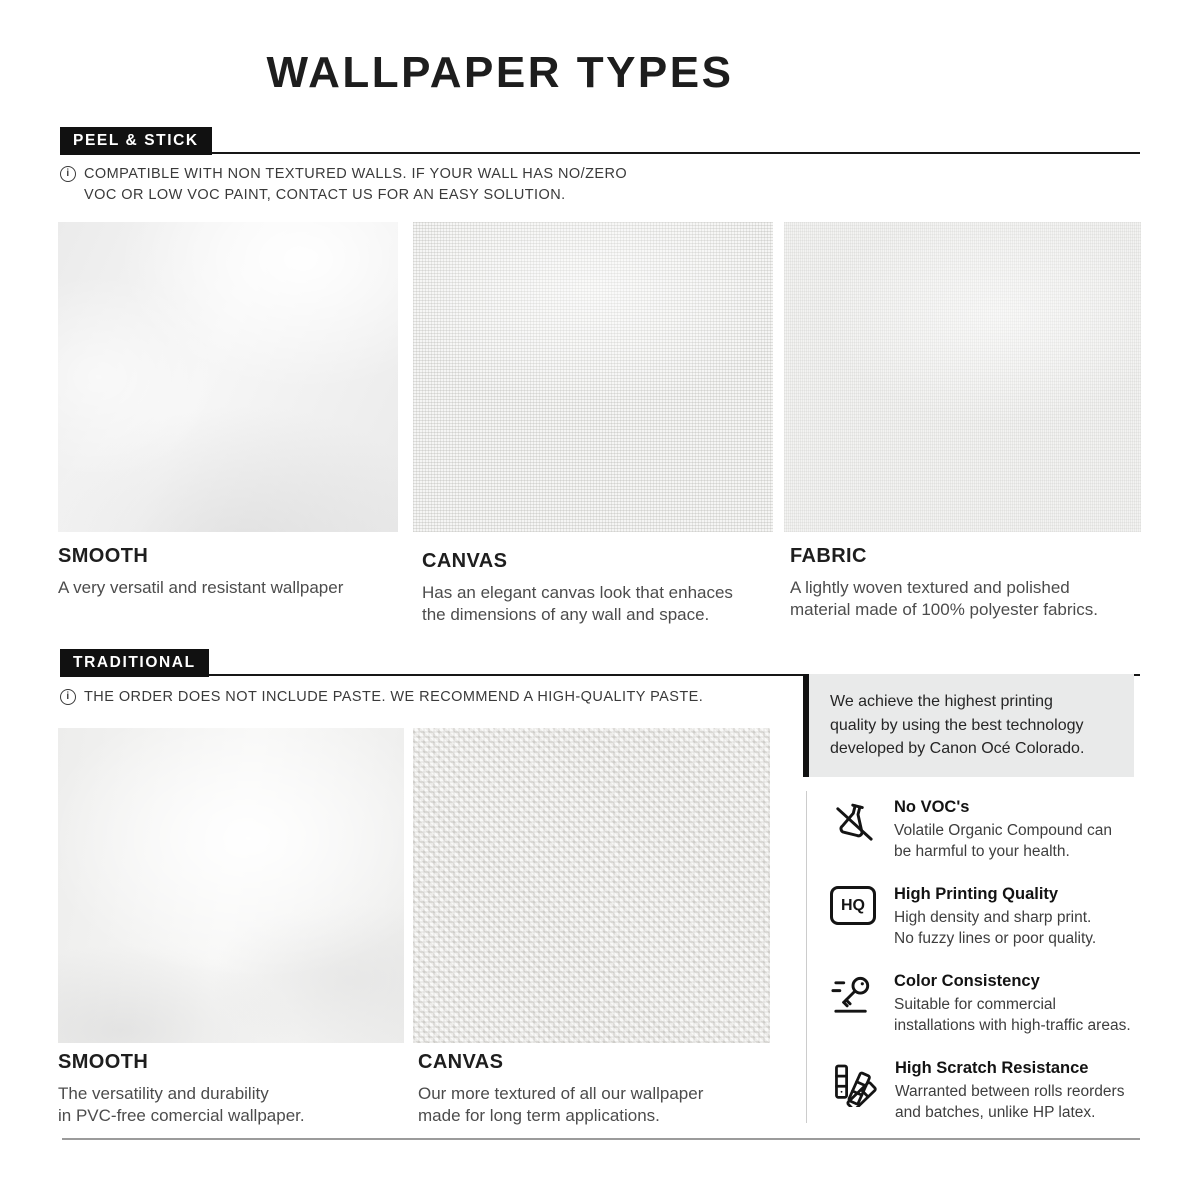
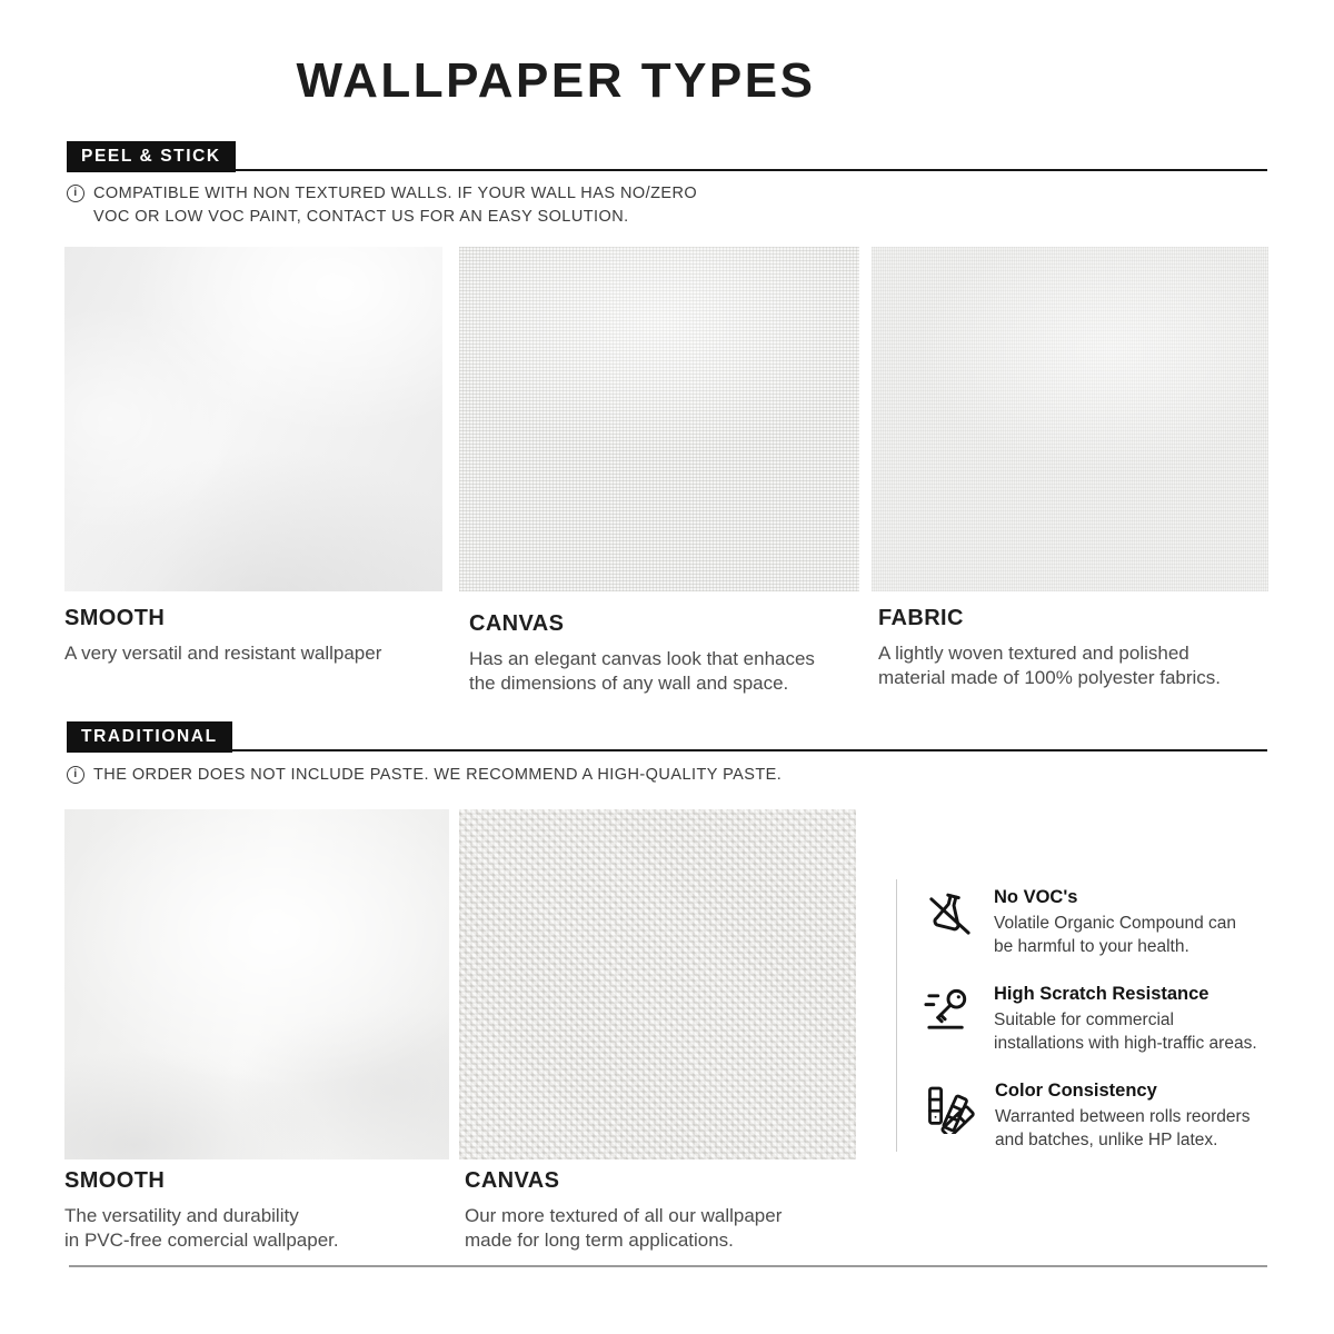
  WALLPAPER TYPES
  PEEL & STICK
  i
  COMPATIBLE WITH NON TEXTURED WALLS. IF YOUR WALL HAS NO/ZERO
  VOC OR LOW VOC PAINT, CONTACT US FOR AN EASY SOLUTION.
  SMOOTH
  A very versatil and resistant wallpaper
  CANVAS
  Has an elegant canvas look that enhaces
  the dimensions of any wall and space.
  FABRIC
  A lightly woven textured and polished
  material made of 100% polyester fabrics.
  TRADITIONAL
  i
  THE ORDER DOES NOT INCLUDE PASTE. WE RECOMMEND A HIGH-QUALITY PASTE.
  SMOOTH
  The versatility and durability
  in PVC-free comercial wallpaper.
  CANVAS
  Our more textured of all our wallpaper
  made for long term applications.
- We achieve the highest printing
- quality by using the best technology
- developed by Canon Océ Colorado.
  No VOC's
  Volatile Organic Compound can
  be harmful to your health.
- HQ
- High Printing Quality
- High density and sharp print.
- No fuzzy lines or poor quality.
- Color Consistency
+ High Scratch Resistance
  Suitable for commercial
  installations with high-traffic areas.
- High Scratch Resistance
+ Color Consistency
  Warranted between rolls reorders
  and batches, unlike HP latex.
